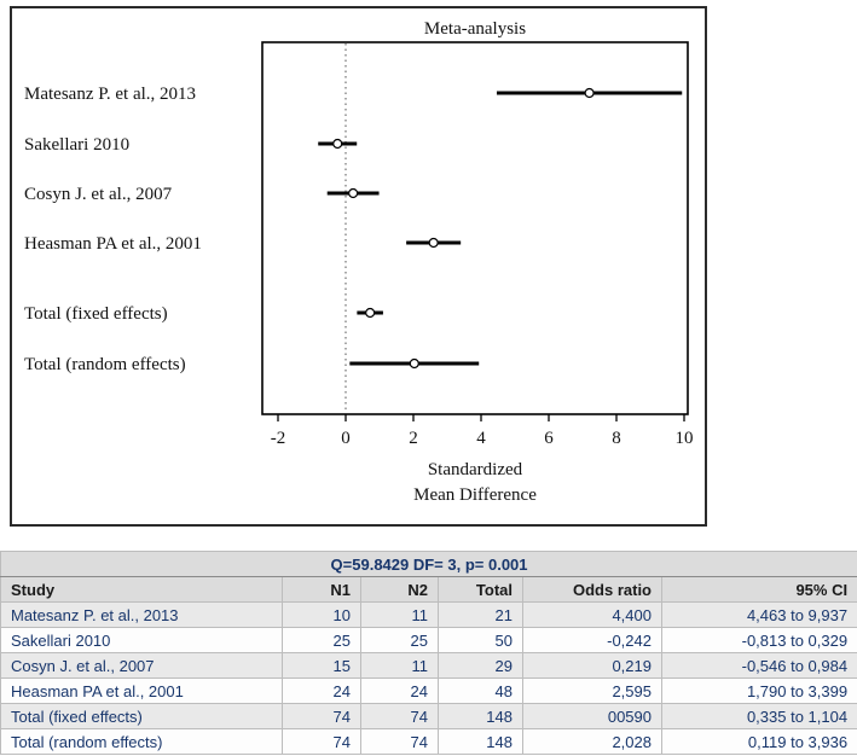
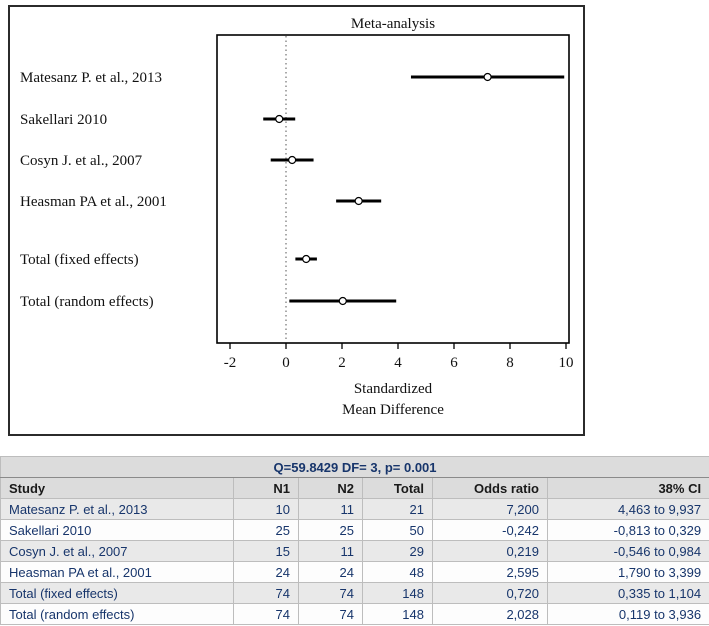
  Meta-analysis
  -2
  0
  2
  4
  6
  8
  10
  Standardized
  Mean Difference
  Matesanz P. et al., 2013
  Sakellari 2010
  Cosyn J. et al., 2007
  Heasman PA et al., 2001
  Total (fixed effects)
  Total (random effects)
  Q=59.8429 DF= 3, p= 0.001
- Study	N1	N2	Total	Odds ratio	95% CI
+ Study	N1	N2	Total	Odds ratio	38% CI
- Matesanz P. et al., 2013	10	11	21	4,400	4,463 to 9,937
+ Matesanz P. et al., 2013	10	11	21	7,200	4,463 to 9,937
  Sakellari 2010	25	25	50	-0,242	-0,813 to 0,329
  Cosyn J. et al., 2007	15	11	29	0,219	-0,546 to 0,984
  Heasman PA et al., 2001	24	24	48	2,595	1,790 to 3,399
- Total (fixed effects)	74	74	148	00590	0,335 to 1,104
+ Total (fixed effects)	74	74	148	0,720	0,335 to 1,104
  Total (random effects)	74	74	148	2,028	0,119 to 3,936
